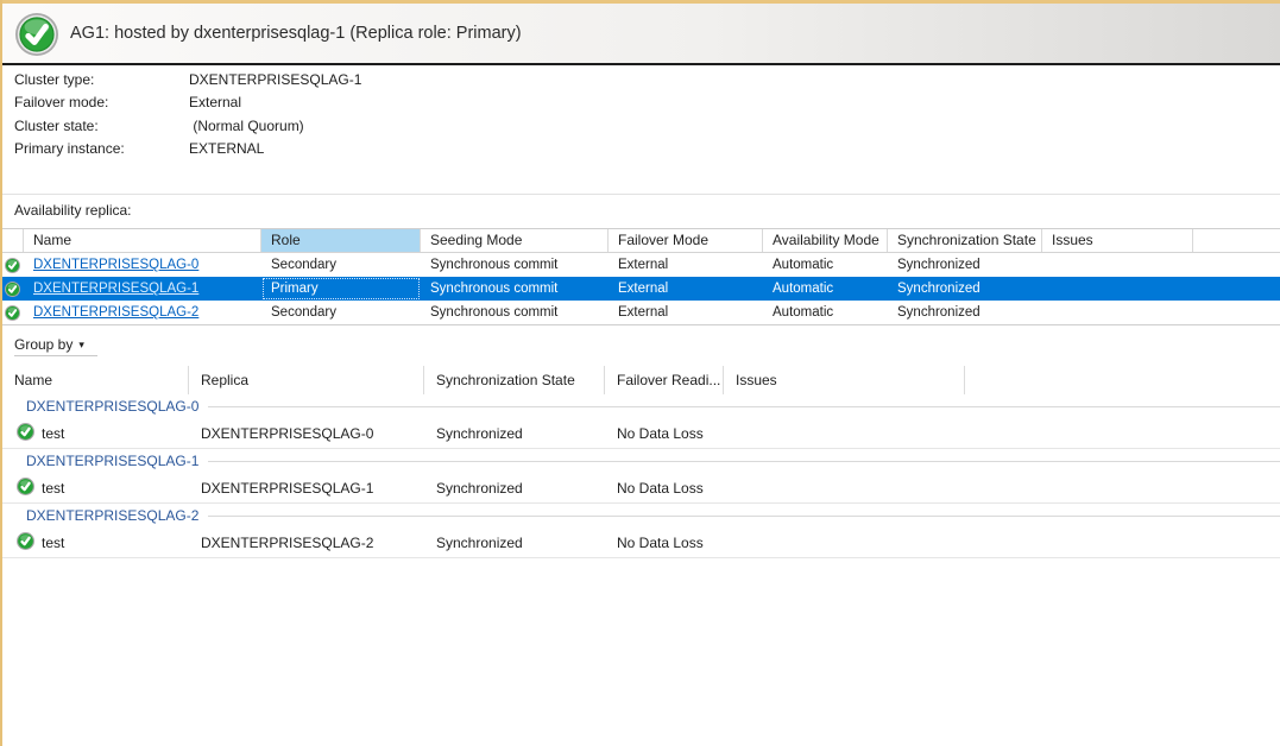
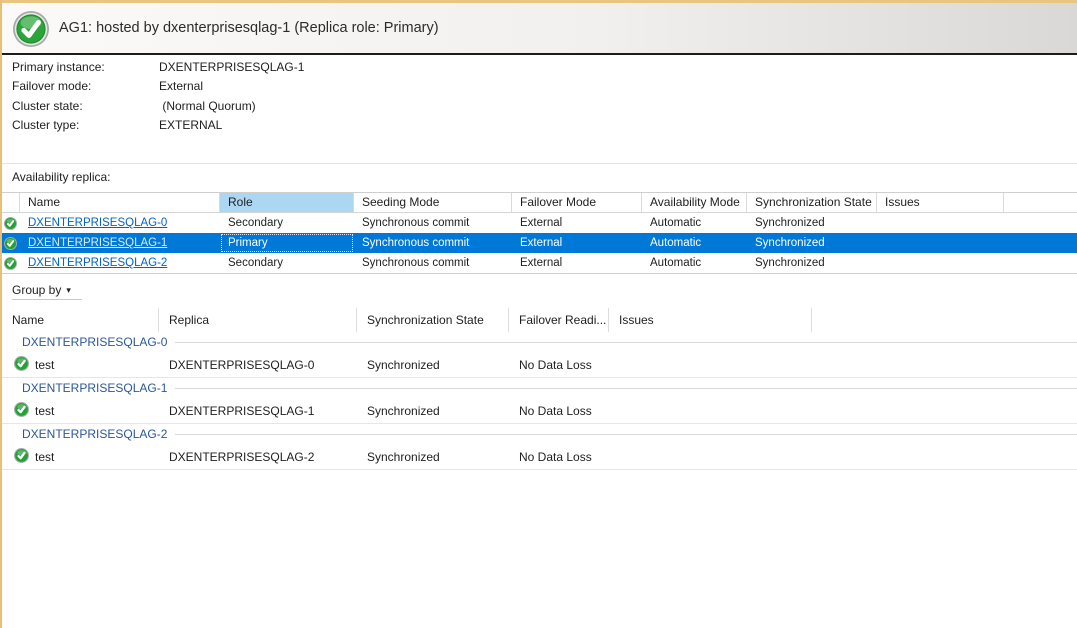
  AG1: hosted by dxenterprisesqlag-1 (Replica role: Primary)
- Cluster type:
+ Primary instance:
  DXENTERPRISESQLAG-1
  Failover mode:
  External
  Cluster state:
  (Normal Quorum)
- Primary instance:
+ Cluster type:
  EXTERNAL
  Availability replica:
  Name
  Role
  Seeding Mode
  Failover Mode
  Availability Mode
  Synchronization State
  Issues
  DXENTERPRISESQLAG-0
  Secondary
  Synchronous commit
  External
  Automatic
  Synchronized
  DXENTERPRISESQLAG-1
  Primary
  Synchronous commit
  External
  Automatic
  Synchronized
  DXENTERPRISESQLAG-2
  Secondary
  Synchronous commit
  External
  Automatic
  Synchronized
  Group by ▾
  Name
  Replica
  Synchronization State
  Failover Readi...
  Issues
  DXENTERPRISESQLAG-0
  test
  DXENTERPRISESQLAG-0
  Synchronized
  No Data Loss
  DXENTERPRISESQLAG-1
  test
  DXENTERPRISESQLAG-1
  Synchronized
  No Data Loss
  DXENTERPRISESQLAG-2
  test
  DXENTERPRISESQLAG-2
  Synchronized
  No Data Loss
